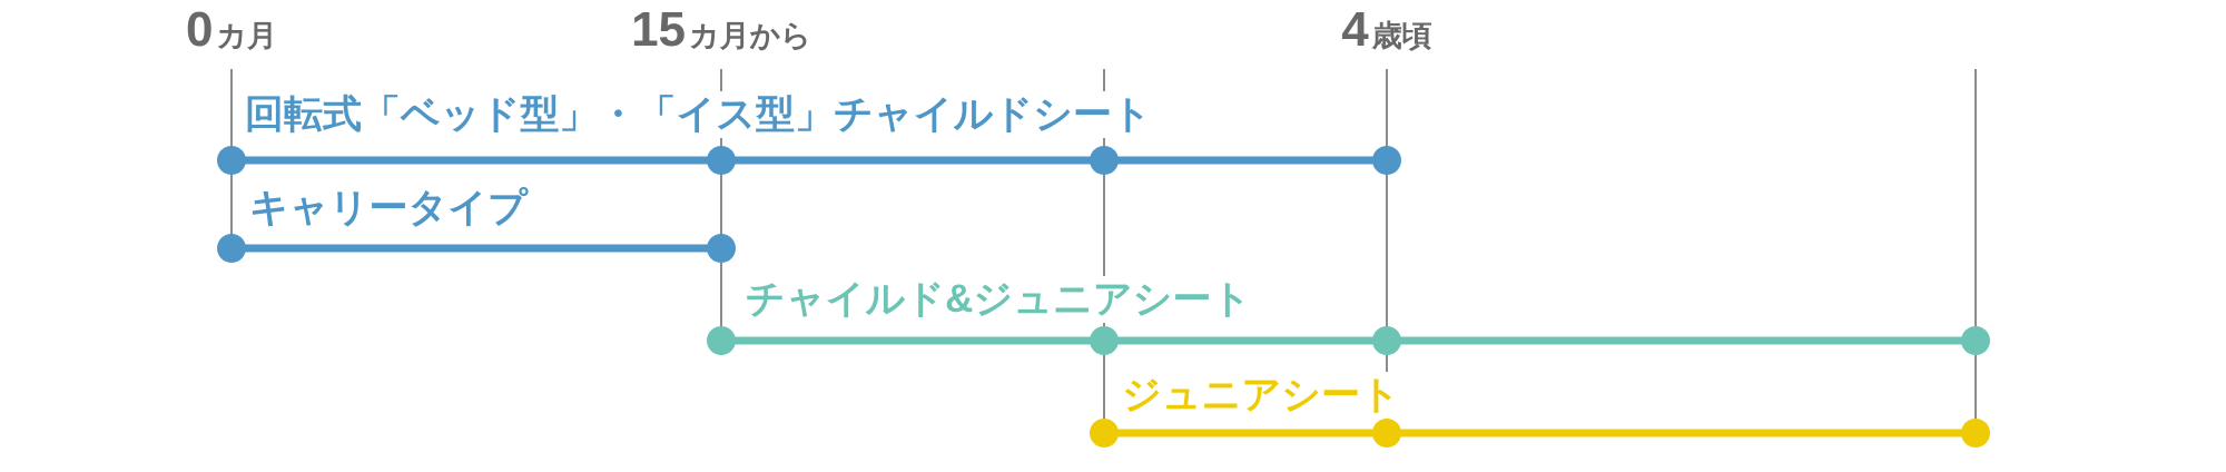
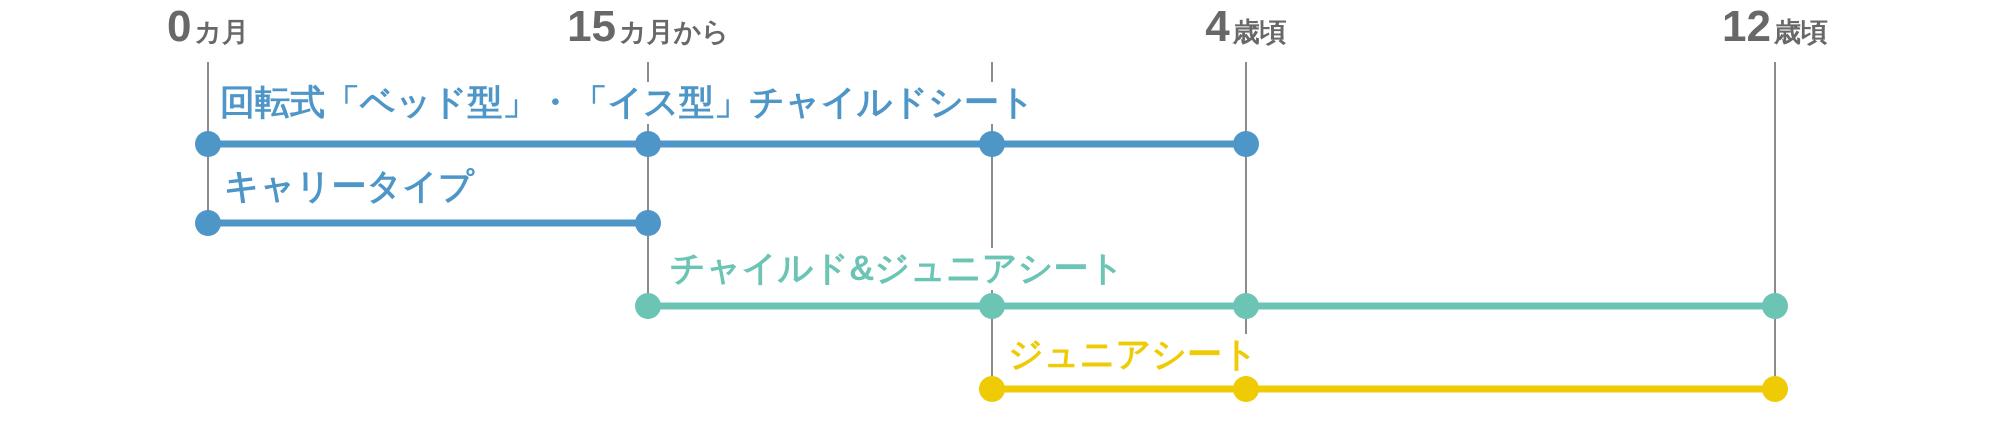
  0カ月
  15カ月から
  4歳頃
+ 12歳頃
  回転式「ベッド型」・「イス型」チャイルドシート
  キャリータイプ
  チャイルド&ジュニアシート
  ジュニアシート
